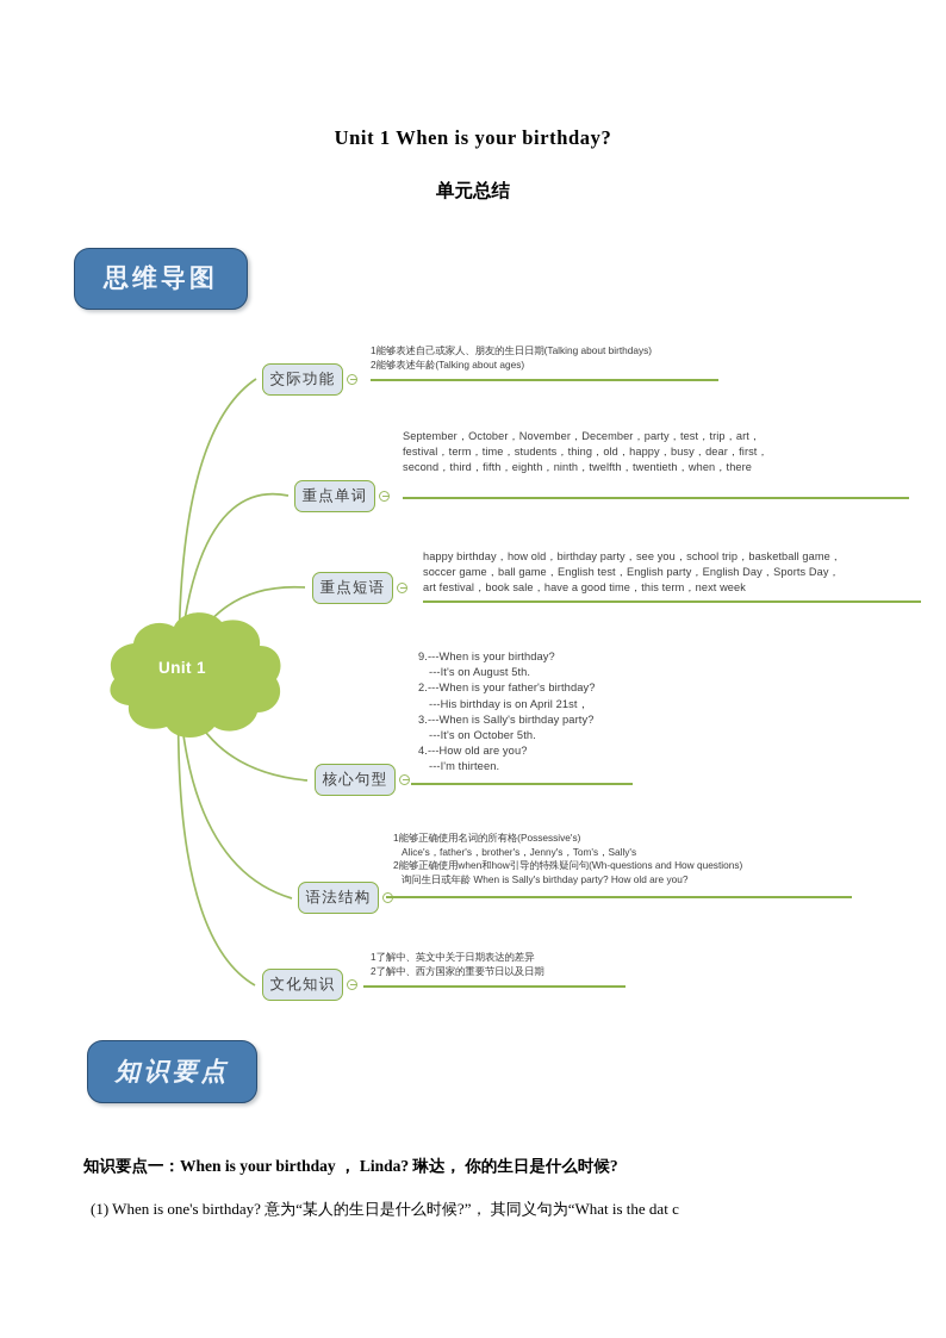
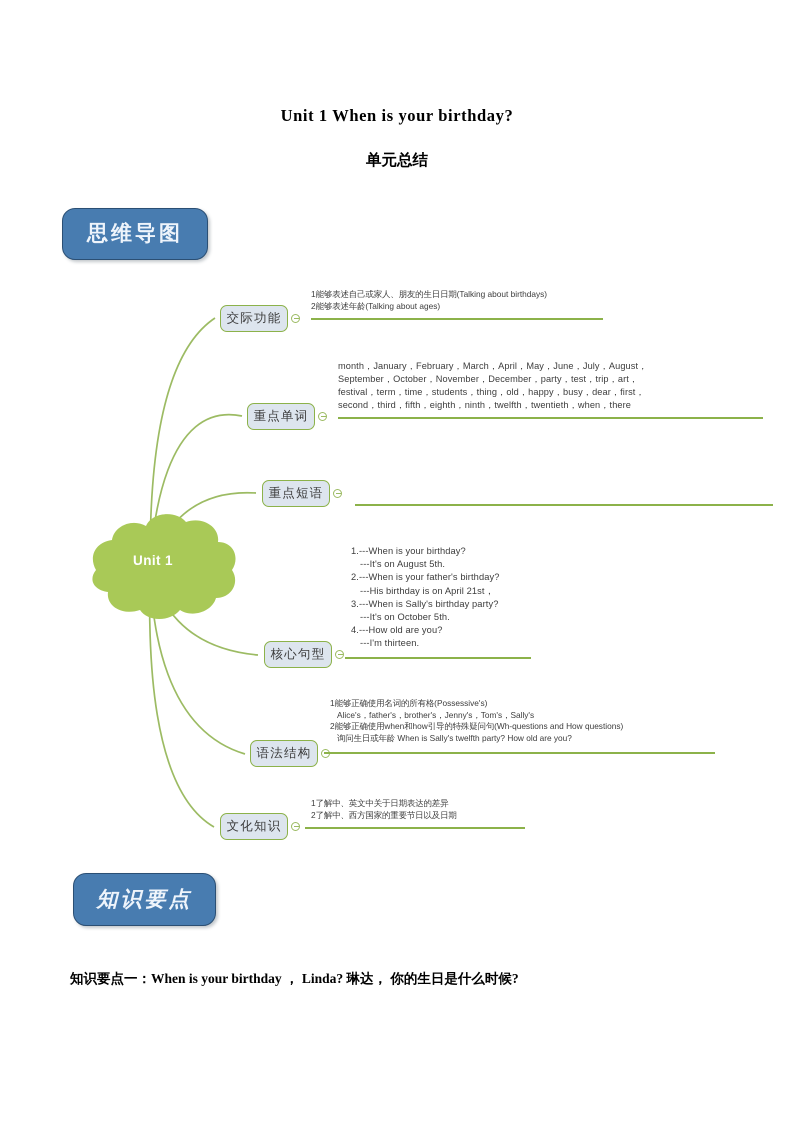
  Unit 1 When is your birthday?
  单元总结
  思维导图
  Unit 1
  交际功能
  重点单词
  重点短语
  核心句型
  语法结构
  文化知识
  1能够表述自己或家人、朋友的生日日期(Talking about birthdays)
  2能够表述年龄(Talking about ages)
+ month，January，February，March，April，May，June，July，August，
  September，October，November，December，party，test，trip，art，
  festival，term，time，students，thing，old，happy，busy，dear，first，
  second，third，fifth，eighth，ninth，twelfth，twentieth，when，there
- happy birthday，how old，birthday party，see you，school trip，basketball game，
- soccer game，ball game，English test，English party，English Day，Sports Day，
- art festival，book sale，have a good time，this term，next week
- 9.---When is your birthday?
+ 1.---When is your birthday?
  ---It's on August 5th.
  2.---When is your father's birthday?
  ---His birthday is on April 21st，
  3.---When is Sally's birthday party?
  ---It's on October 5th.
  4.---How old are you?
  ---I'm thirteen.
  1能够正确使用名词的所有格(Possessive's)
  Alice's，father's，brother's，Jenny's，Tom's，Sally's
  2能够正确使用when和how引导的特殊疑问句(Wh-questions and How questions)
- 询问生日或年龄 When is Sally's birthday party? How old are you?
+ 询问生日或年龄 When is Sally's twelfth party? How old are you?
  1了解中、英文中关于日期表达的差异
  2了解中、西方国家的重要节日以及日期
  知识要点
  知识要点一：When is your birthday ， Linda? 琳达， 你的生日是什么时候?
- (1) When is one's birthday? 意为“某人的生日是什么时候?”， 其同义句为“What is the dat c
